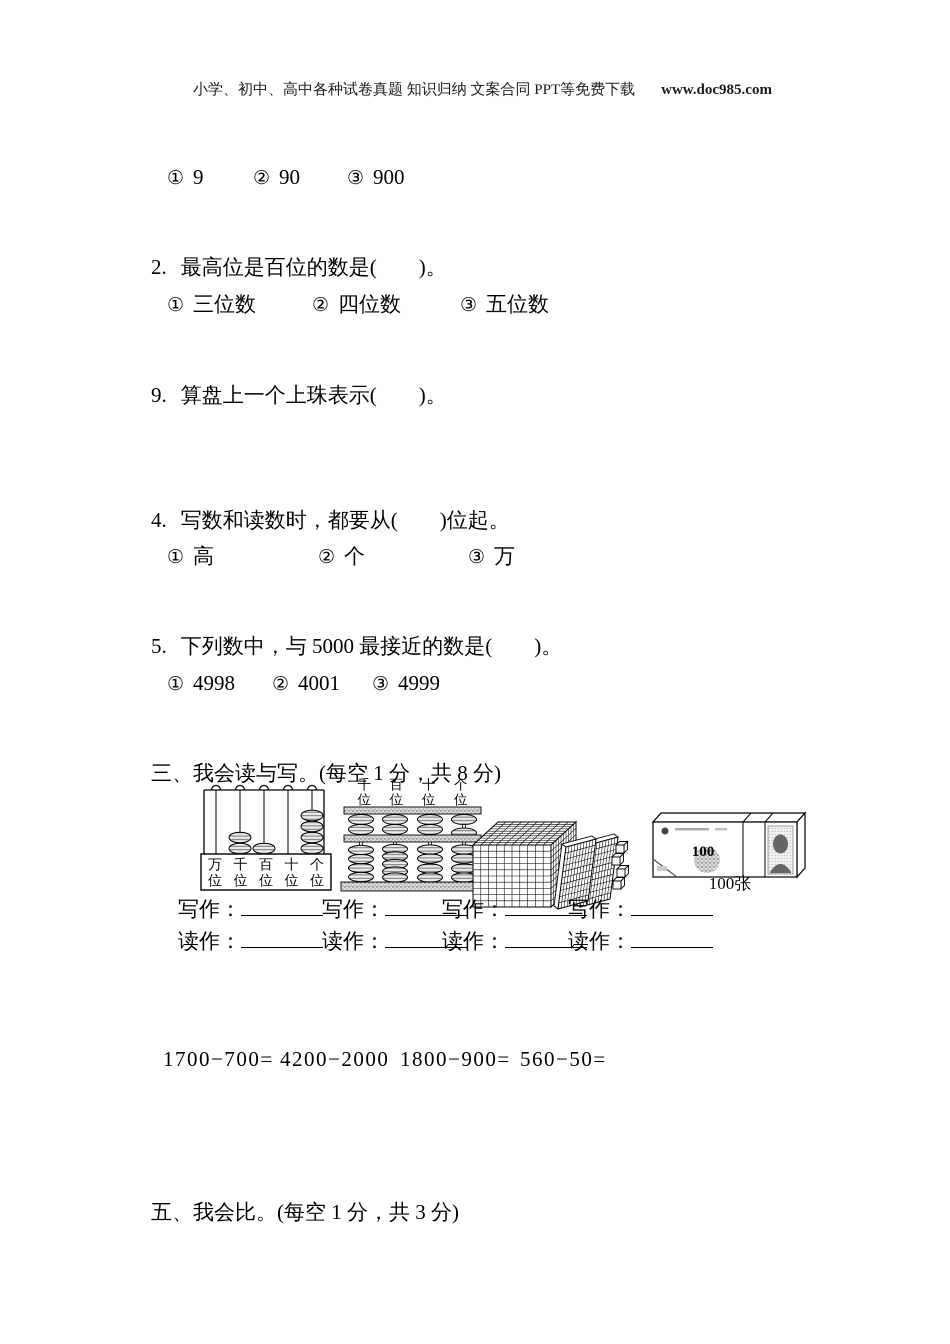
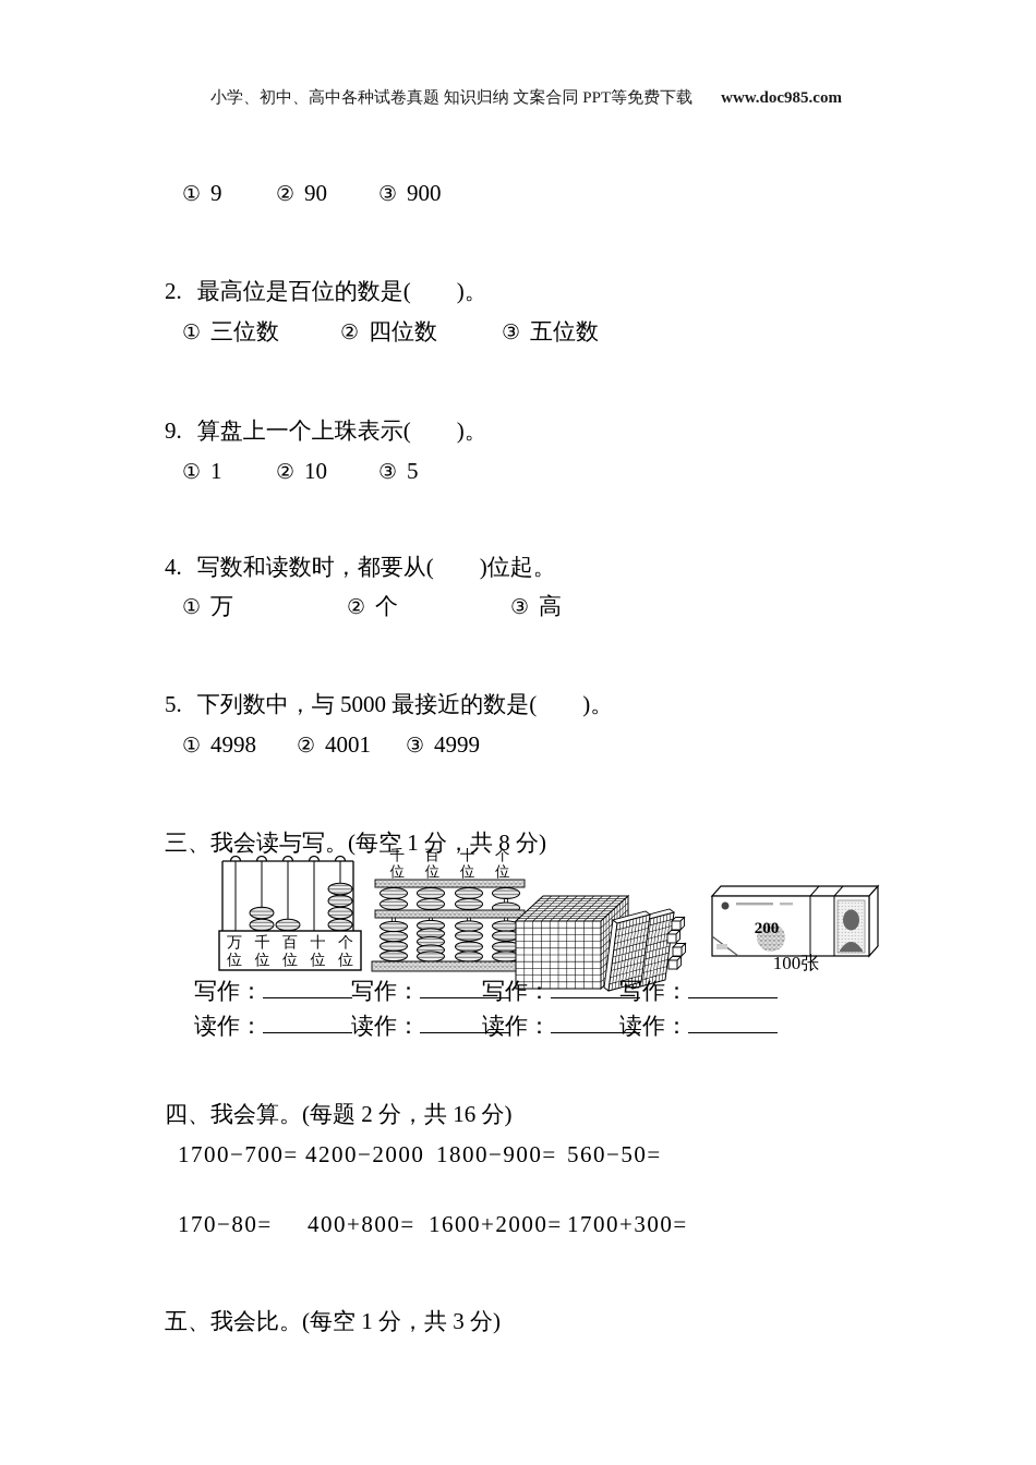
  小学、初中、高中各种试卷真题 知识归纳 文案合同 PPT等免费下载 www.doc985.com
  ① 9
  ② 90
  ③ 900
  2. 最高位是百位的数是( )。
  ① 三位数
  ② 四位数
  ③ 五位数
  9. 算盘上一个上珠表示( )。
+ ① 1
+ ② 10
+ ③ 5
  4. 写数和读数时，都要从( )位起。
- ① 高
+ ① 万
  ② 个
- ③ 万
+ ③ 高
  5. 下列数中，与 5000 最接近的数是( )。
  ① 4998
  ② 4001
  ③ 4999
  三、我会读与写。(每空 1 分，共 8 分)
  万千百十个
  位位位位位
  千百十个
  位位位位
- 100
+ 200
  100张
  写作：
  写作：
  写作：
  写作：
  读作：
  读作：
  读作：
  读作：
+ 四、我会算。(每题 2 分，共 16 分)
  1700−700=
  4200−2000
  1800−900=
  560−50=
+ 170−80=
+ 400+800=
+ 1600+2000=
+ 1700+300=
  五、我会比。(每空 1 分，共 3 分)
